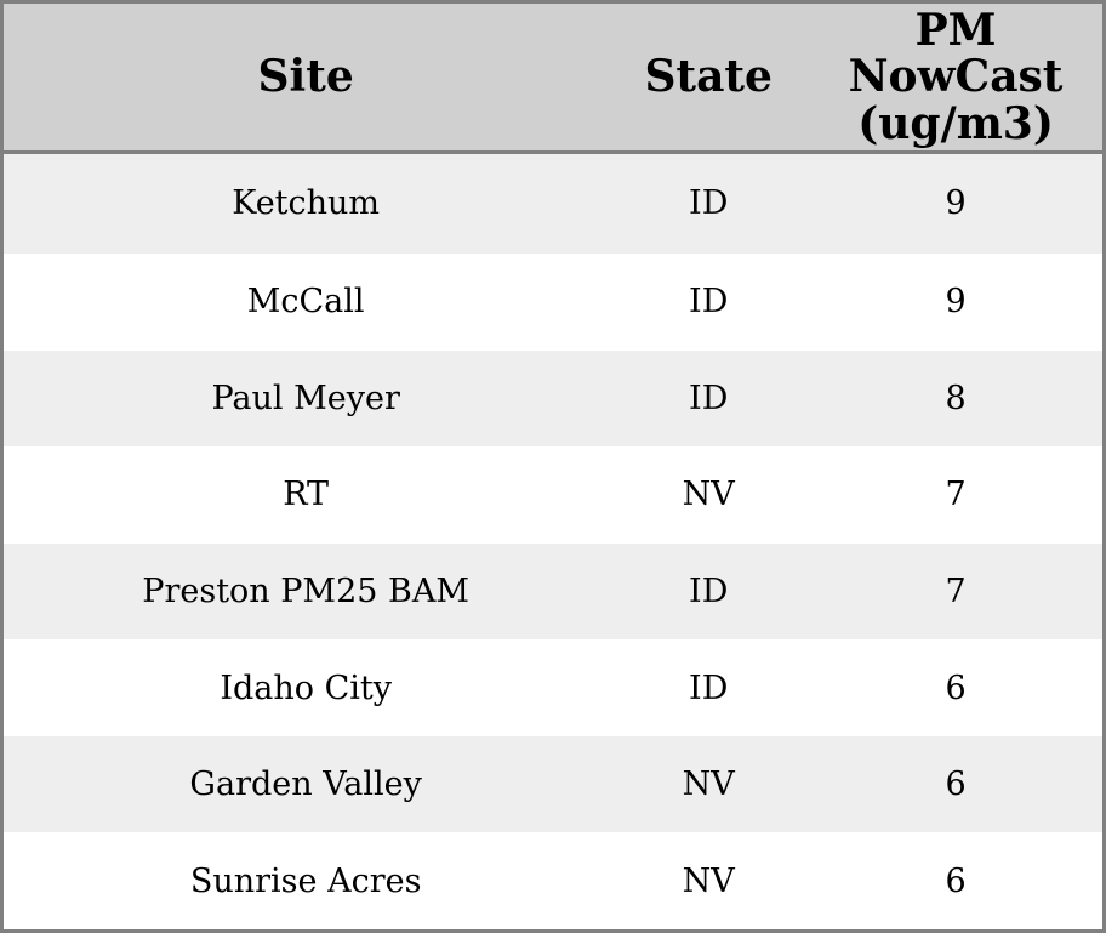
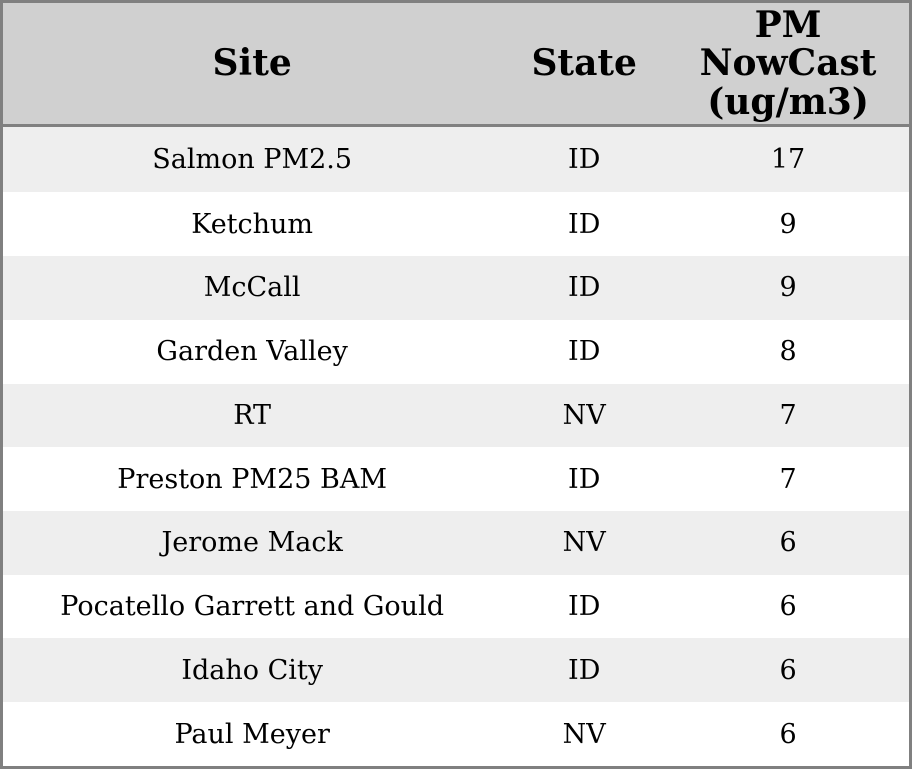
  Site	State	PM NowCast (ug/m3)
+ Salmon PM2.5	ID	17
  Ketchum	ID	9
  McCall	ID	9
- Paul Meyer	ID	8
+ Garden Valley	ID	8
  RT	NV	7
  Preston PM25 BAM	ID	7
+ Jerome Mack	NV	6
+ Pocatello Garrett and Gould	ID	6
  Idaho City	ID	6
- Garden Valley	NV	6
+ Paul Meyer	NV	6
- Sunrise Acres	NV	6
